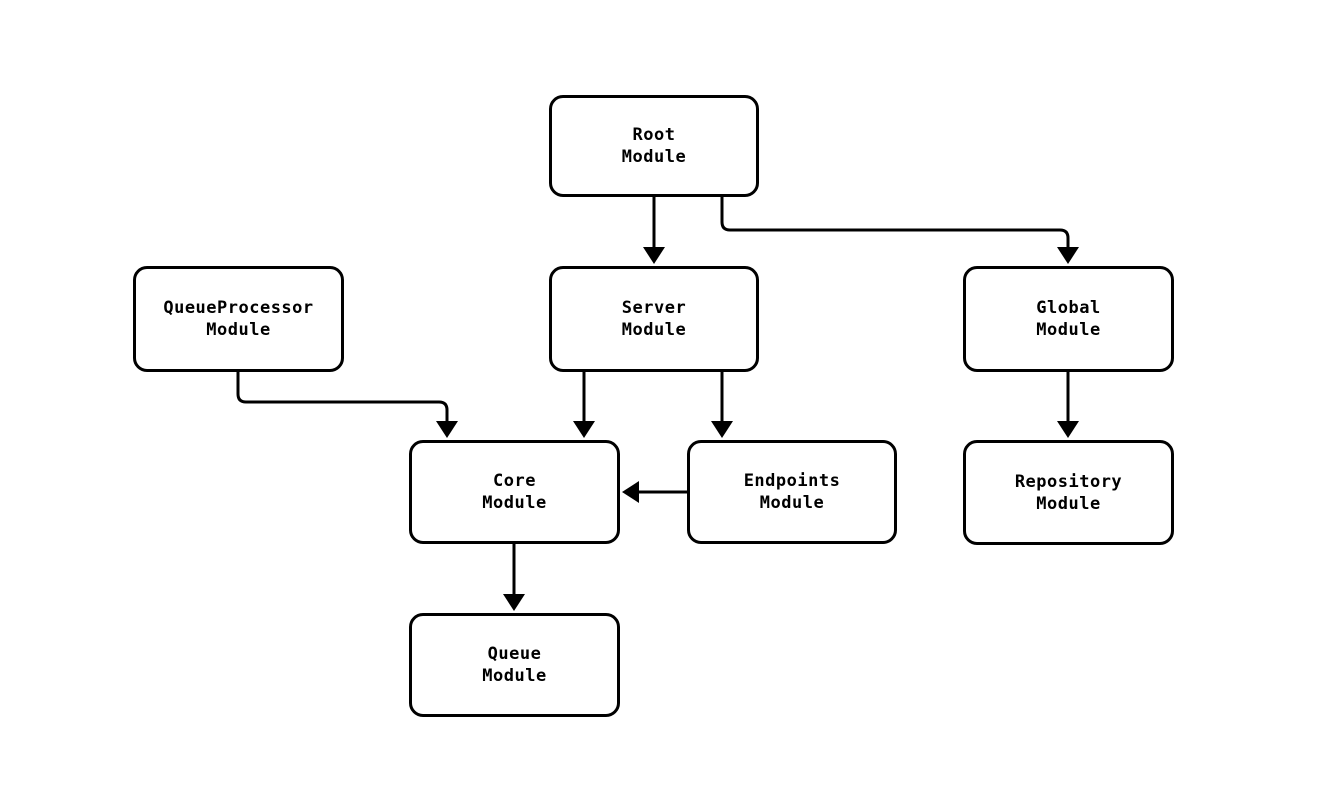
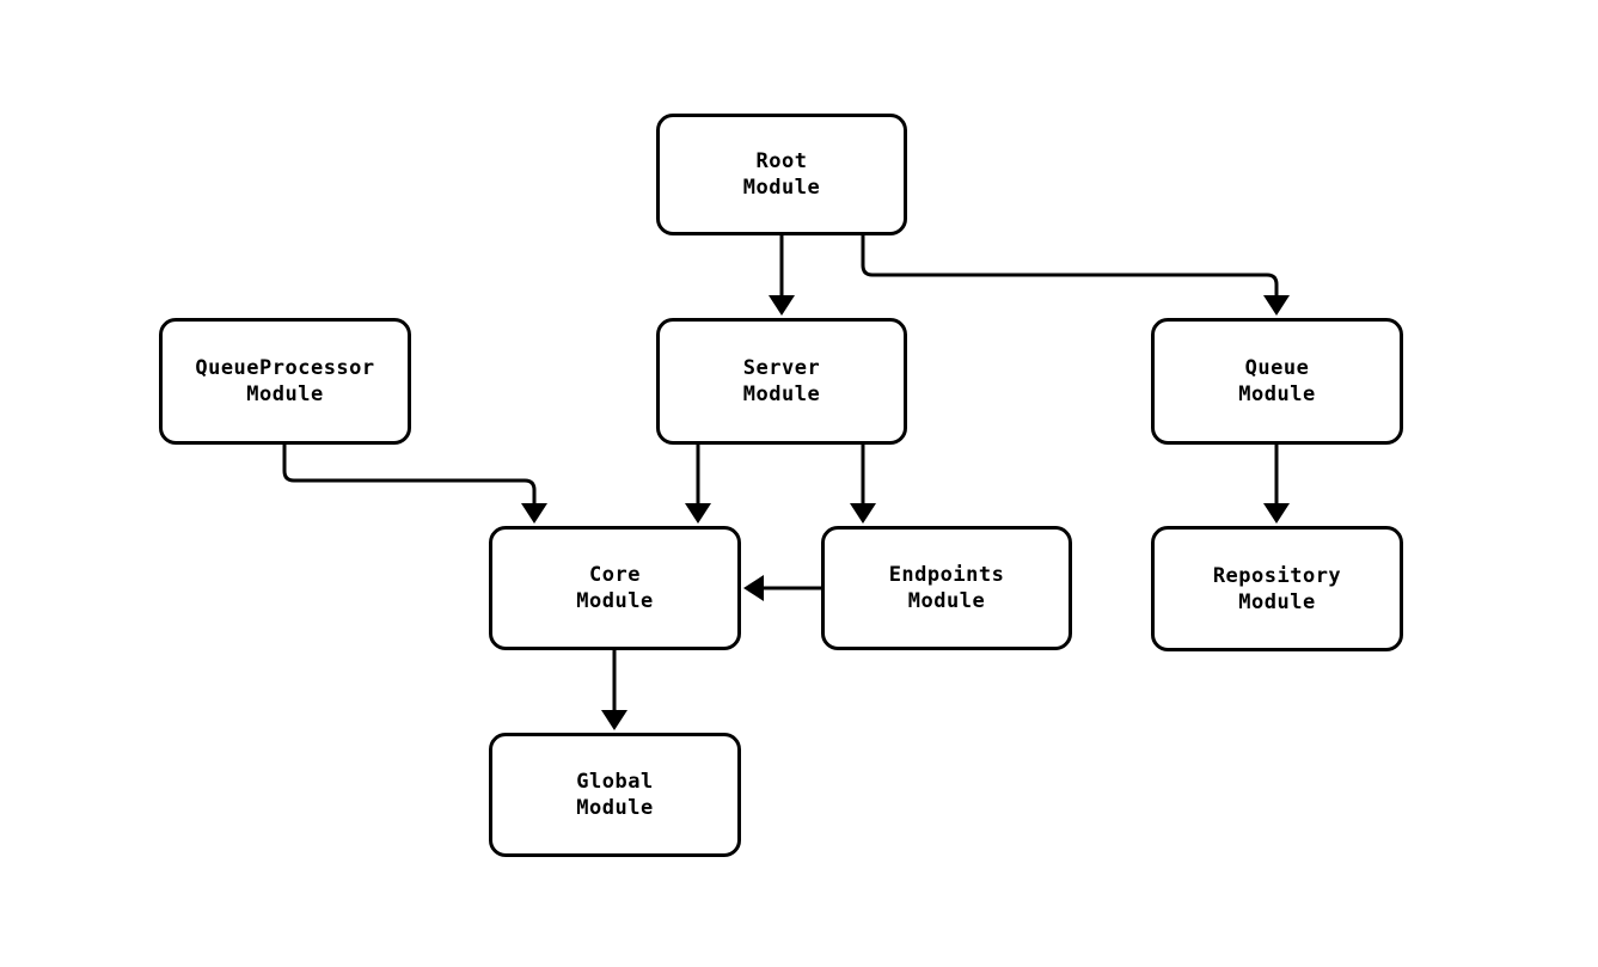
  Root
  Module
  QueueProcessor
  Module
  Server
  Module
- Global
+ Queue
  Module
  Core
  Module
  Endpoints
  Module
  Repository
  Module
- Queue
+ Global
  Module
